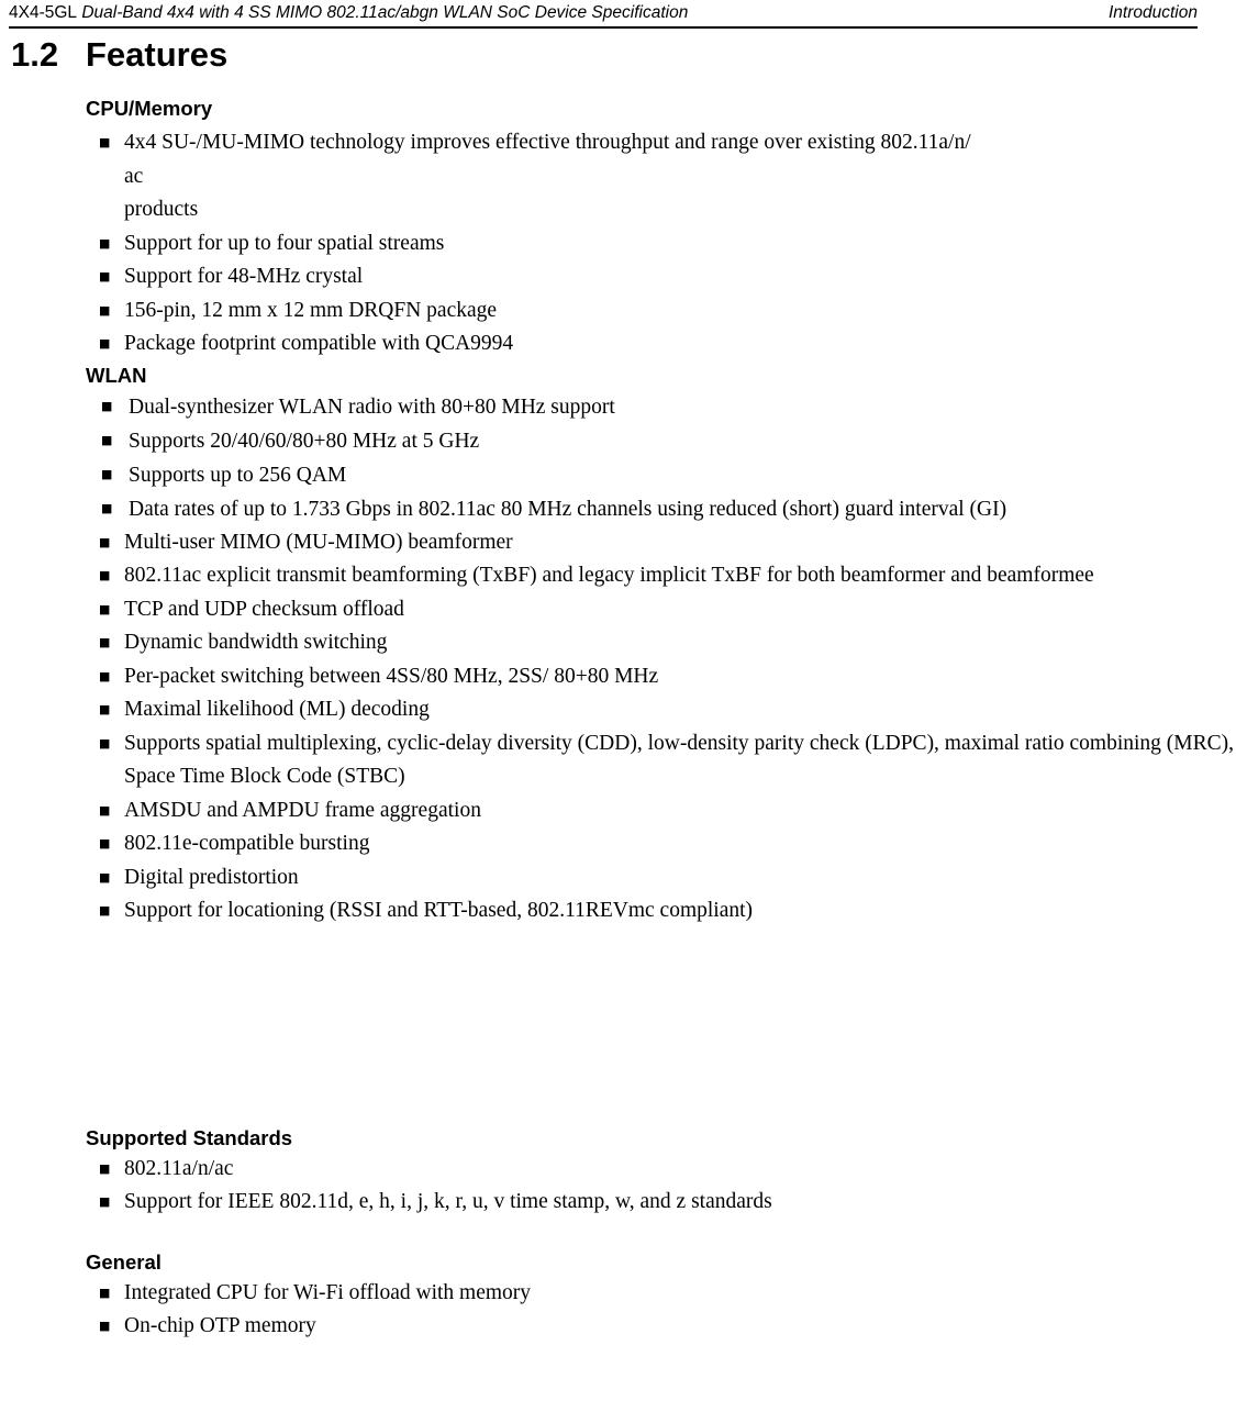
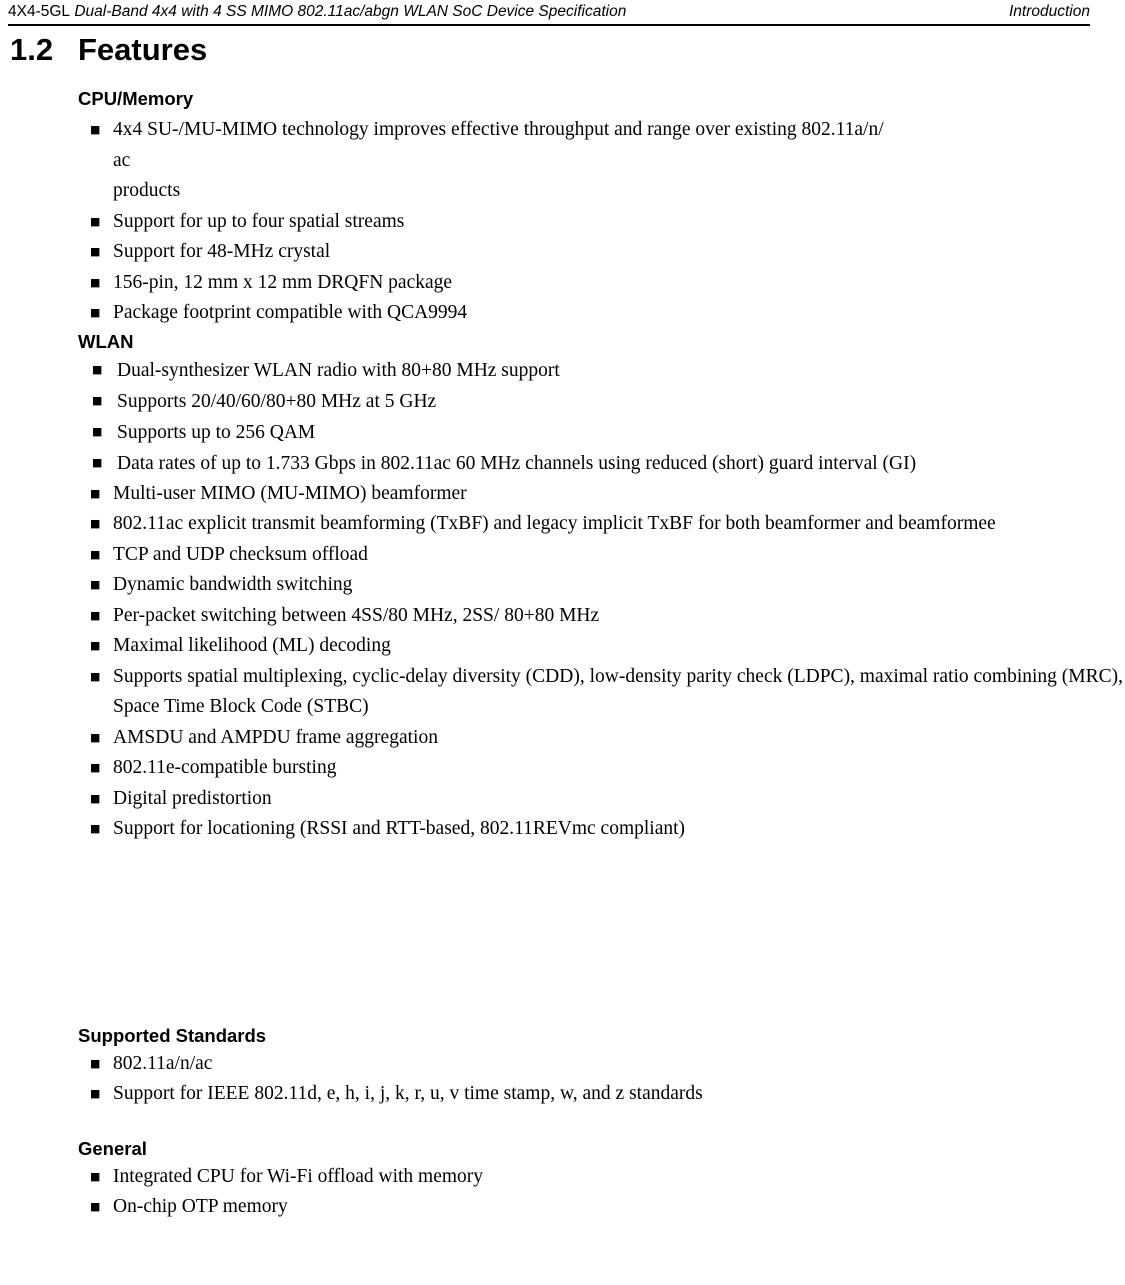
  4X4-5GL Dual-Band 4x4 with 4 SS MIMO 802.11ac/abgn WLAN SoC Device Specification
  Introduction
  1.2 Features
  CPU/Memory
  ■
  4x4 SU-/MU-MIMO technology improves effective throughput and range over existing 802.11a/n/
  ac
  products
  ■
  Support for up to four spatial streams
  ■
  Support for 48-MHz crystal
  ■
  156-pin, 12 mm x 12 mm DRQFN package
  ■
  Package footprint compatible with QCA9994
  WLAN
  ■
  Dual-synthesizer WLAN radio with 80+80 MHz support
  ■
  Supports 20/40/60/80+80 MHz at 5 GHz
  ■
  Supports up to 256 QAM
  ■
- Data rates of up to 1.733 Gbps in 802.11ac 80 MHz channels using reduced (short) guard interval (GI)
+ Data rates of up to 1.733 Gbps in 802.11ac 60 MHz channels using reduced (short) guard interval (GI)
  ■
  Multi-user MIMO (MU-MIMO) beamformer
  ■
  802.11ac explicit transmit beamforming (TxBF) and legacy implicit TxBF for both beamformer and beamformee
  ■
  TCP and UDP checksum offload
  ■
  Dynamic bandwidth switching
  ■
  Per-packet switching between 4SS/80 MHz, 2SS/ 80+80 MHz
  ■
  Maximal likelihood (ML) decoding
  ■
  Supports spatial multiplexing, cyclic-delay diversity (CDD), low-density parity check (LDPC), maximal ratio combining (MRC), Space Time Block Code (STBC)
  ■
  AMSDU and AMPDU frame aggregation
  ■
  802.11e-compatible bursting
  ■
  Digital predistortion
  ■
  Support for locationing (RSSI and RTT-based, 802.11REVmc compliant)
  Supported Standards
  ■
  802.11a/n/ac
  ■
  Support for IEEE 802.11d, e, h, i, j, k, r, u, v time stamp, w, and z standards
  General
  ■
  Integrated CPU for Wi-Fi offload with memory
  ■
  On-chip OTP memory
